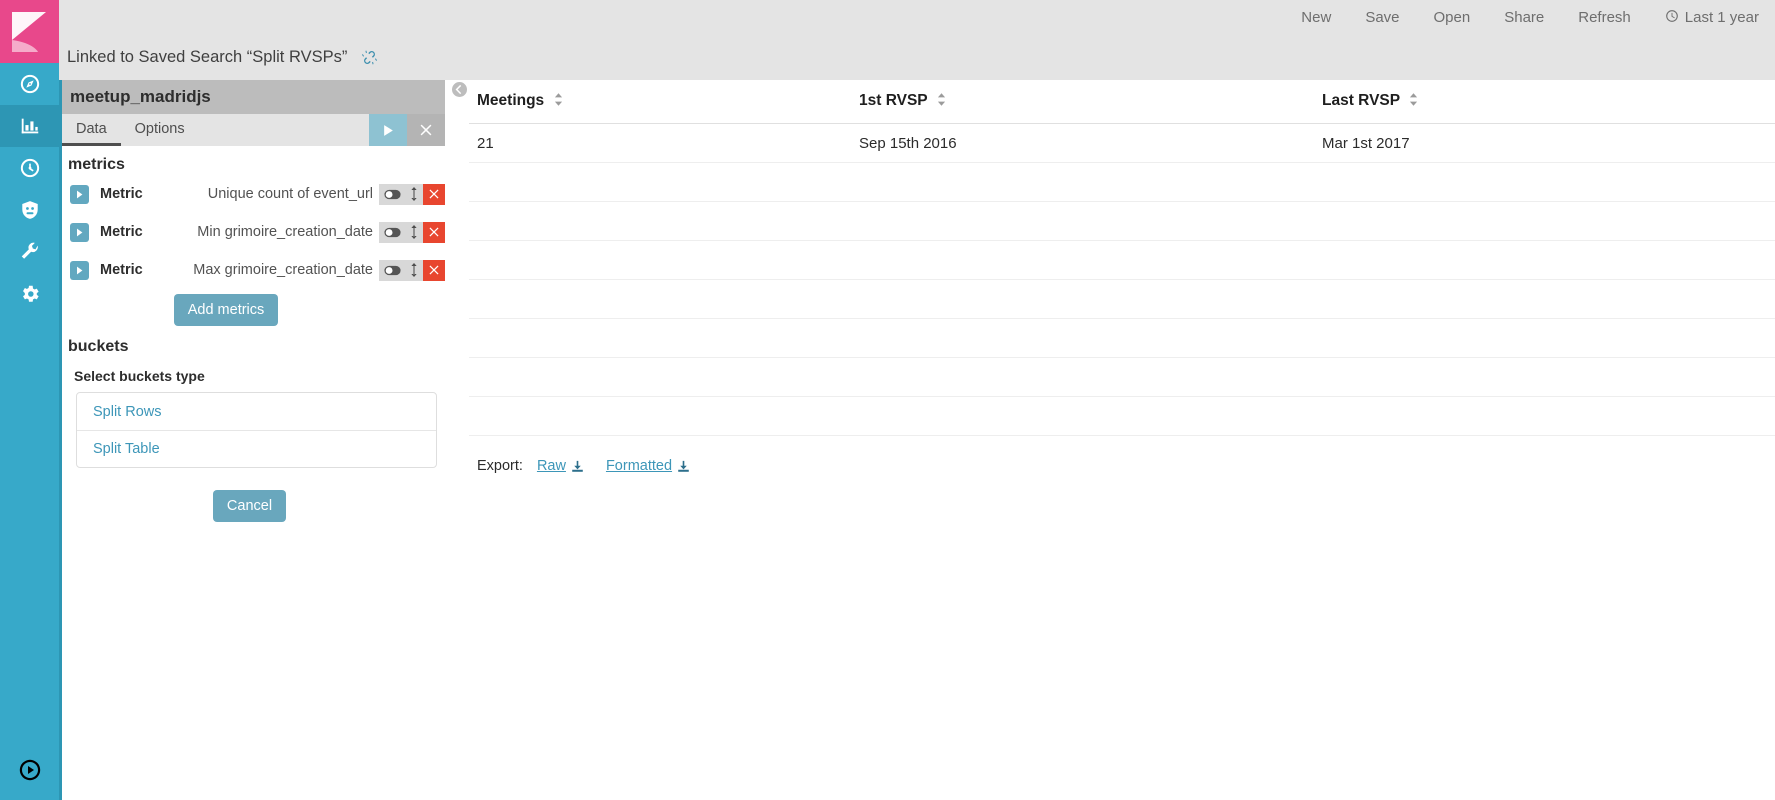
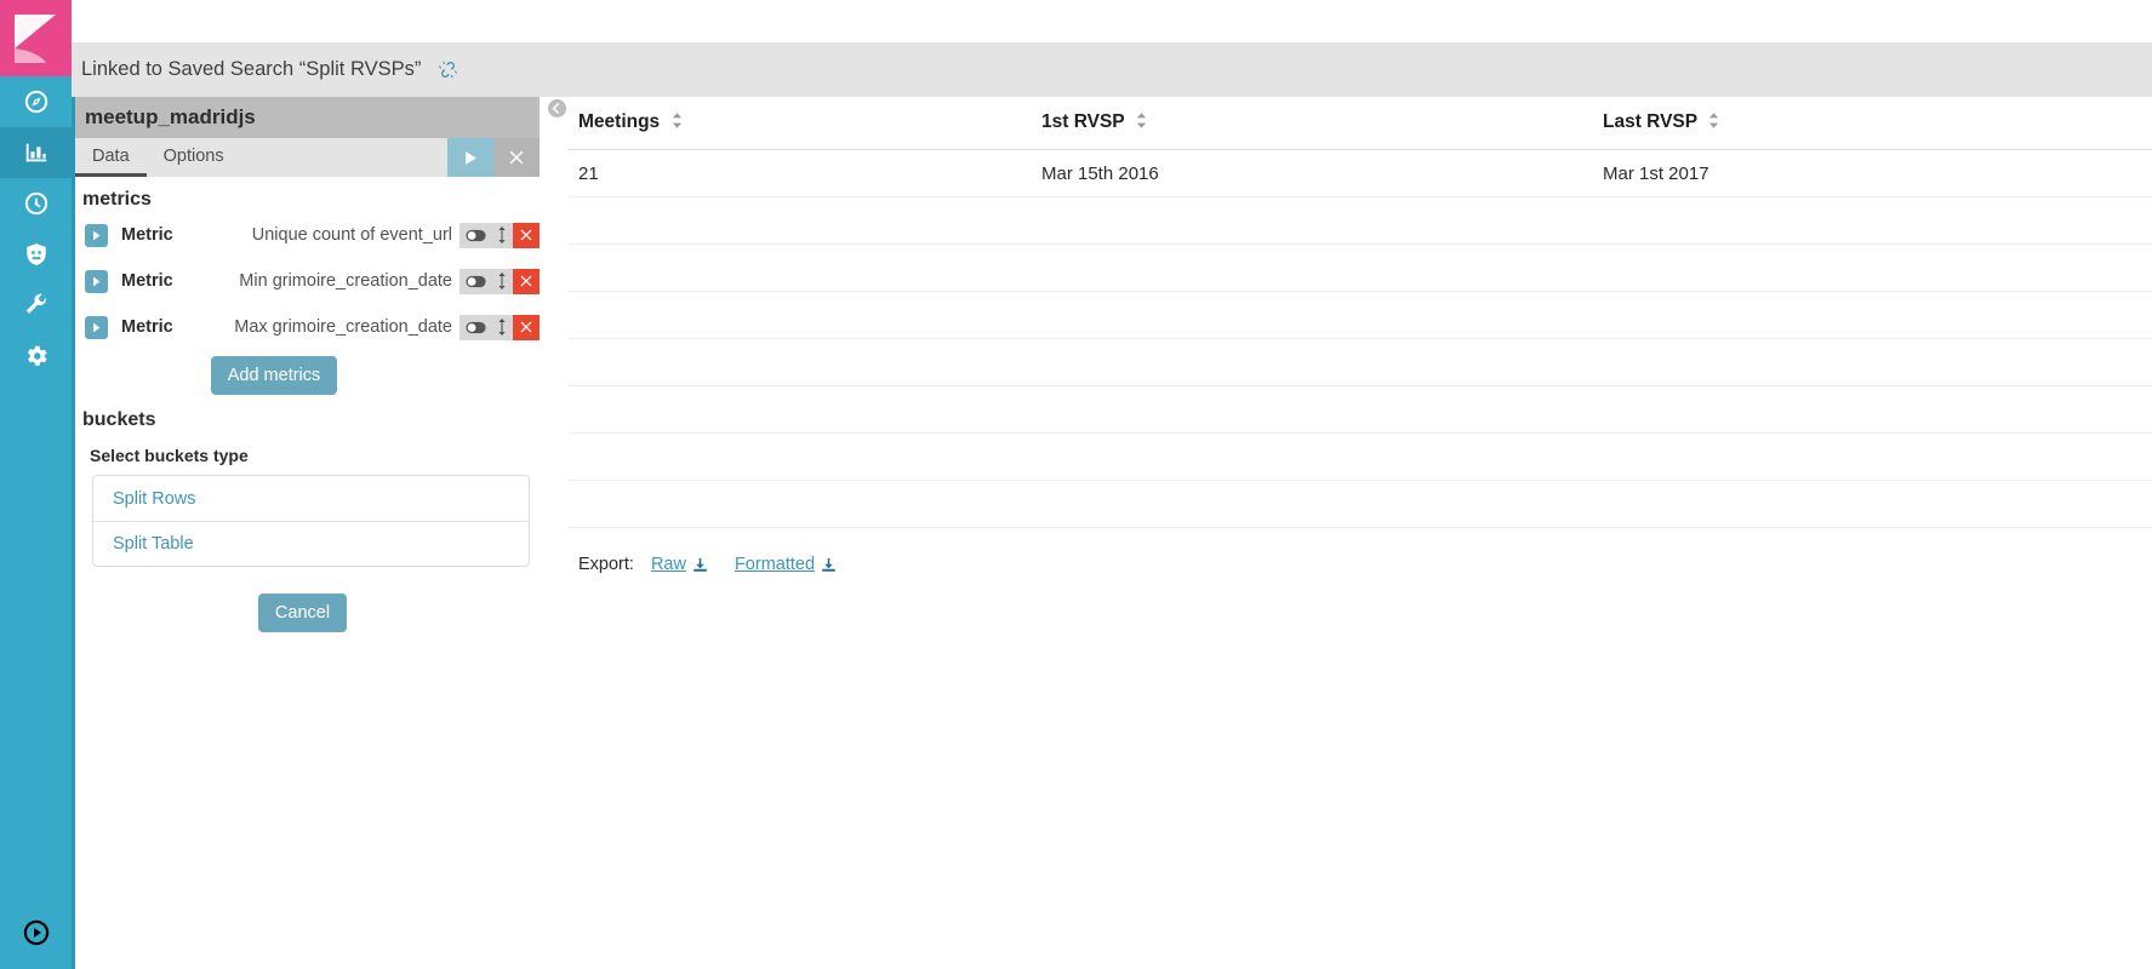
- New
- Save
- Open
- Share
- Refresh
- Last 1 year
  Linked to Saved Search “Split RVSPs”
  meetup_madridjs
  Data
  Options
  metrics
  Metric
  Unique count of event_url
  Metric
  Min grimoire_creation_date
  Metric
  Max grimoire_creation_date
  Add metrics
  buckets
  Select buckets type
  Split Rows
  Split Table
  Cancel
  Meetings	1st RVSP	Last RVSP
- 21	Sep 15th 2016	Mar 1st 2017
+ 21	Mar 15th 2016	Mar 1st 2017
  Export:
  Raw
  Formatted
